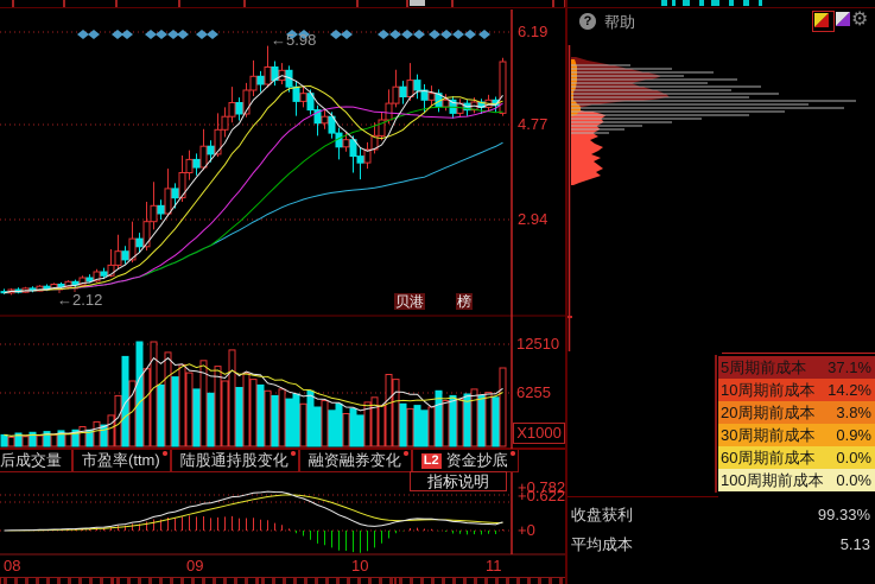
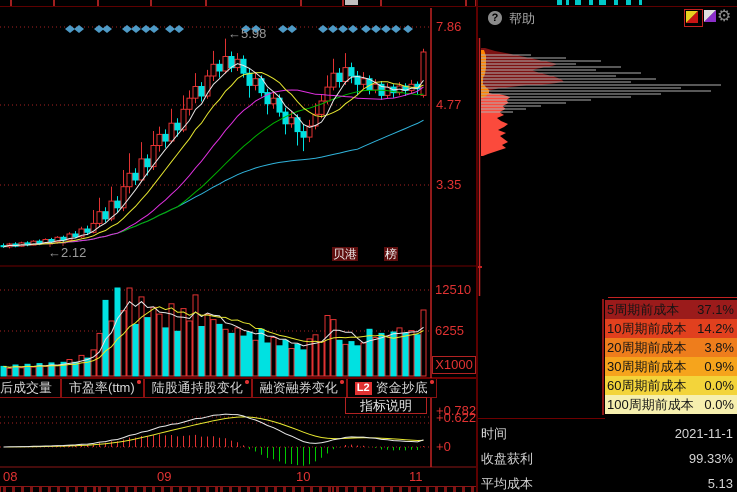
- 6.19
+ 7.86
  4.77
- 2.94
+ 3.35
  ←5.98
  ←2.12
  贝港
  榜
  12510
  6255
  X1000
  +0.782
  +0.622
  +0
  08
  09
  10
  11
  后成交量
  市盈率(ttm)
  陆股通持股变化
  融资融券变化
  L2
  资金抄底
  指标说明
  ?
  帮助
  ⚙
  5周期前成本
  37.1%
  10周期前成本
  14.2%
  20周期前成本
  3.8%
  30周期前成本
  0.9%
  60周期前成本
  0.0%
  100周期前成本
  0.0%
+ 时间
+ 2021-11-1
  收盘获利
  99.33%
  平均成本
  5.13
